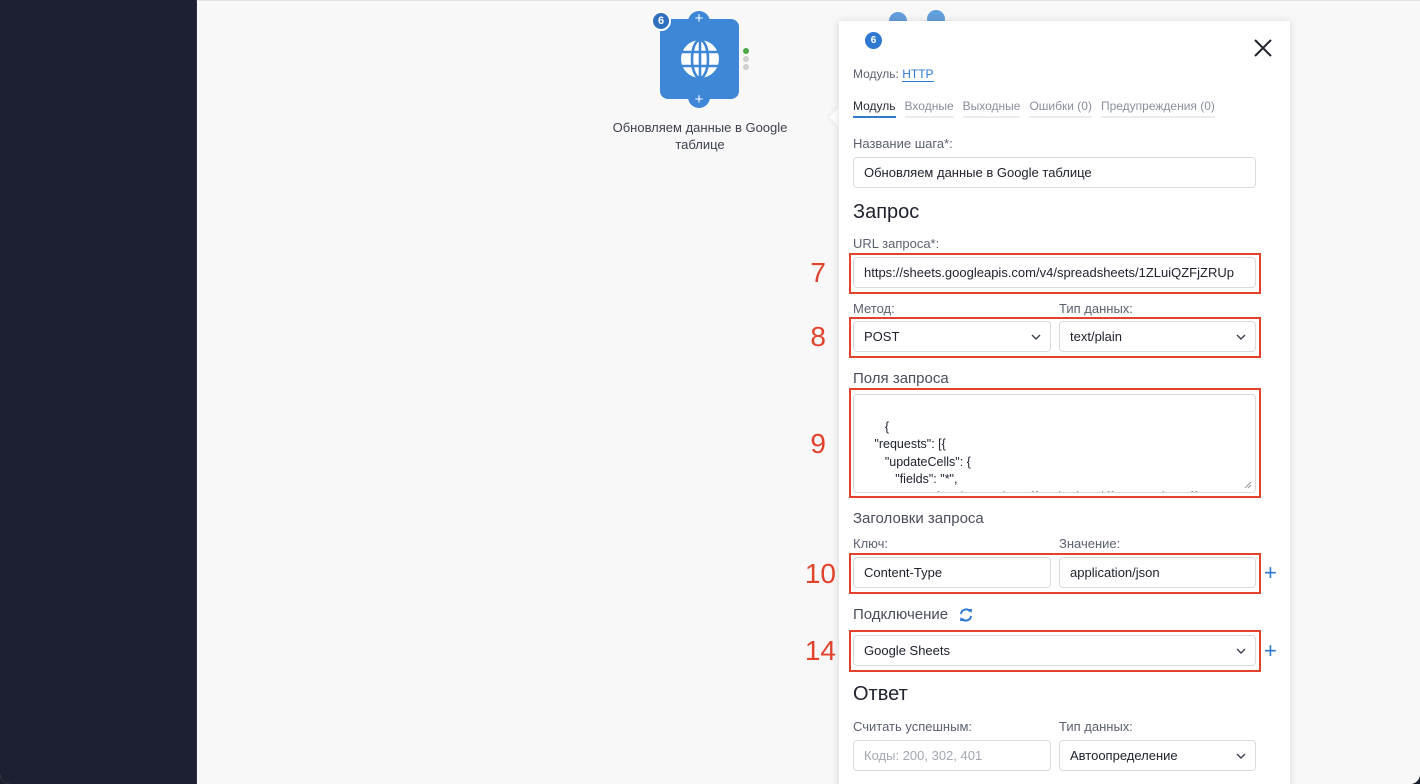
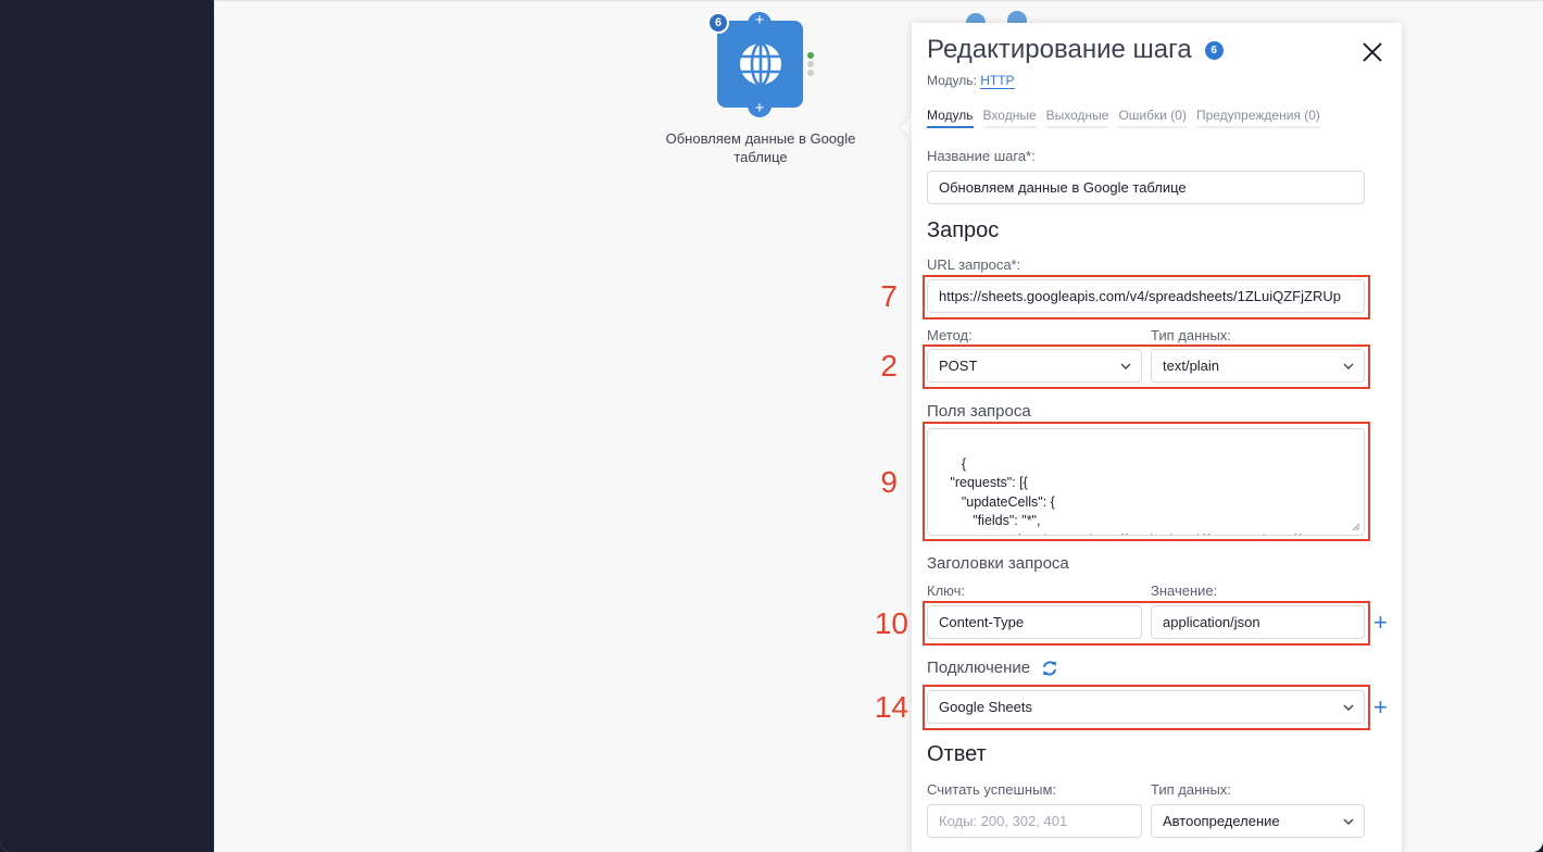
  +
  +
  6
  Обновляем данные в Google таблице
+ Редактирование шага
  6
  Модуль: HTTP
  Модуль
  Входные
  Выходные
  Ошибки (0)
  Предупреждения (0)
  Название шага*:
  Обновляем данные в Google таблице
  Запрос
  URL запроса*:
  https://sheets.googleapis.com/v4/spreadsheets/1ZLuiQZFjZRUp
  Метод:
  Тип данных:
  POST
  text/plain
  Поля запроса
  {
  "requests": [{
  "updateCells": {
  "fields": "*",
  Заголовки запроса
  Ключ:
  Значение:
  Content-Type
  application/json
  +
  Подключение
  Google Sheets
  +
  Ответ
  Считать успешным:
  Тип данных:
  Коды: 200, 302, 401
  Автоопределение
  7
- 8
+ 2
  9
  10
  14
